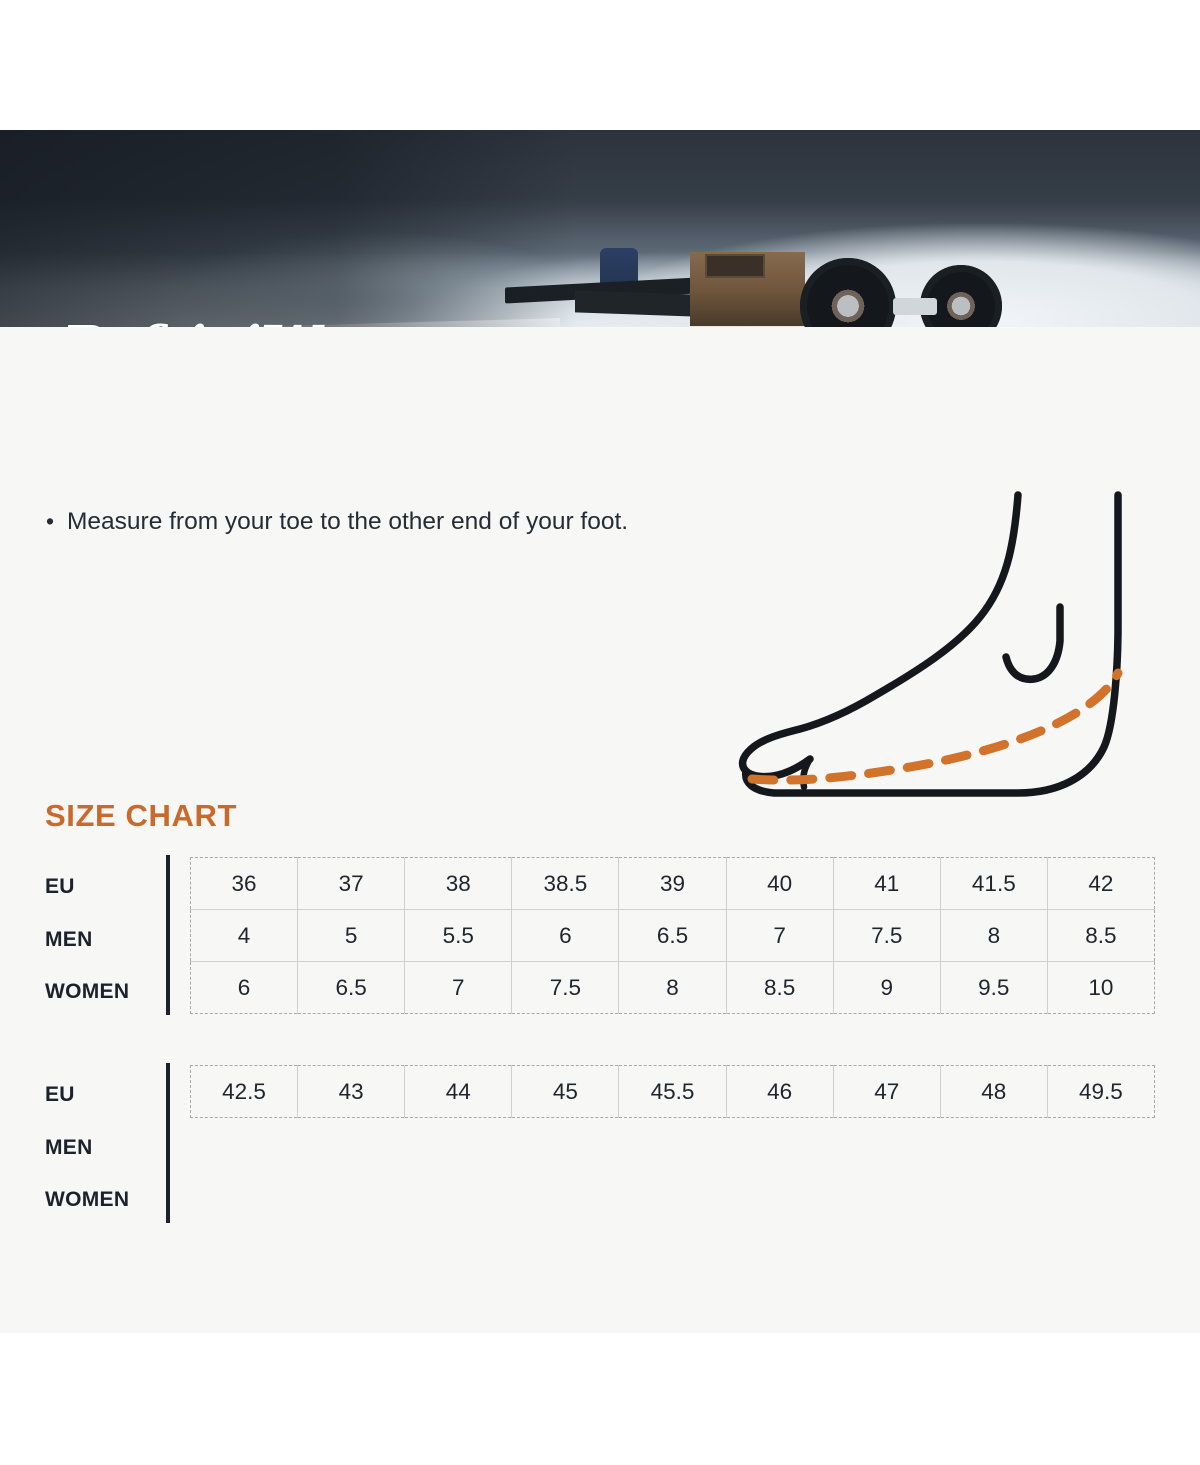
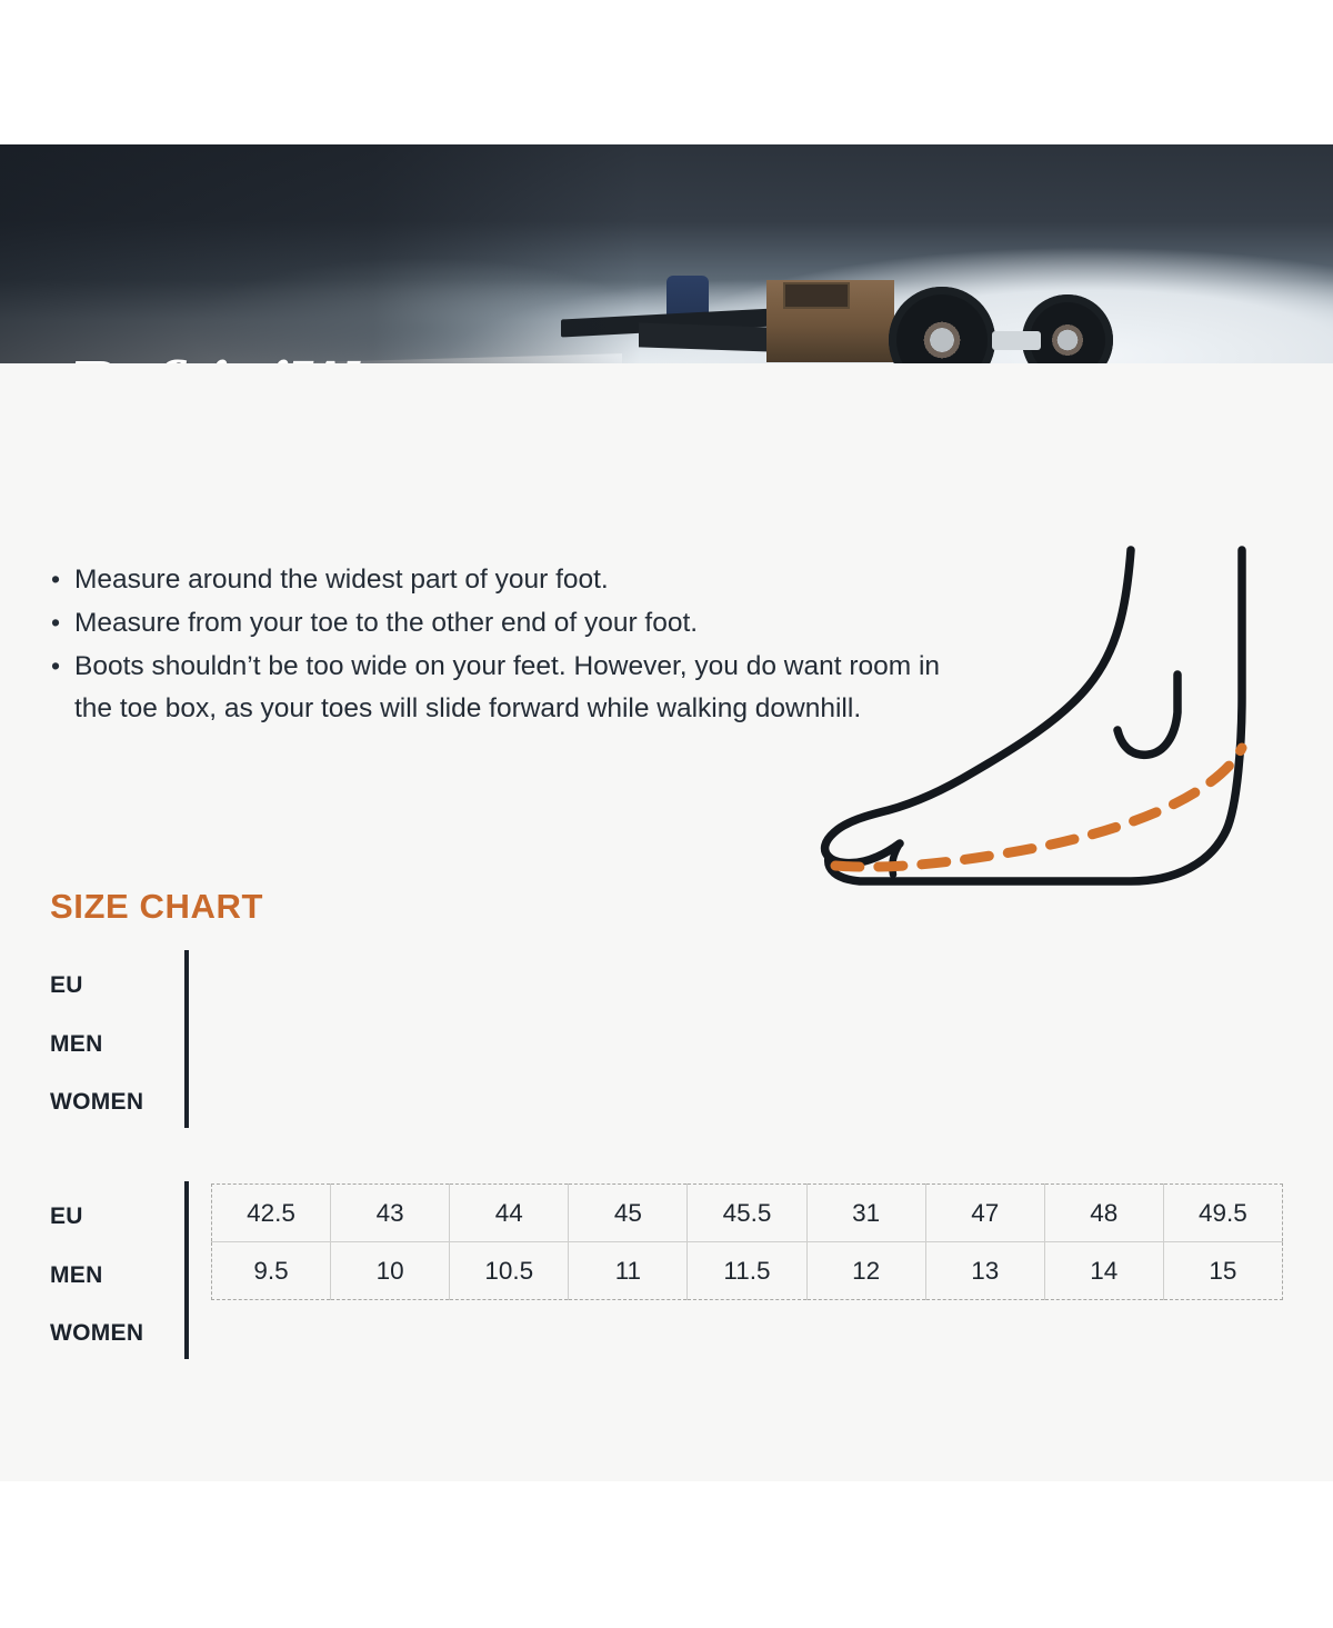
+ Measure around the widest part of your foot.
  Measure from your toe to the other end of your foot.
+ Boots shouldn’t be too wide on your feet. However, you do want room in the toe box, as your toes will slide forward while walking downhill.
  SIZE CHART
  EU
  MEN
  WOMEN
- 36	37	38	38.5	39	40	41	41.5	42
- 4	5	5.5	6	6.5	7	7.5	8	8.5
- 6	6.5	7	7.5	8	8.5	9	9.5	10
  EU
  MEN
  WOMEN
- 42.5	43	44	45	45.5	46	47	48	49.5
+ 42.5	43	44	45	45.5	31	47	48	49.5
+ 9.5	10	10.5	11	11.5	12	13	14	15
